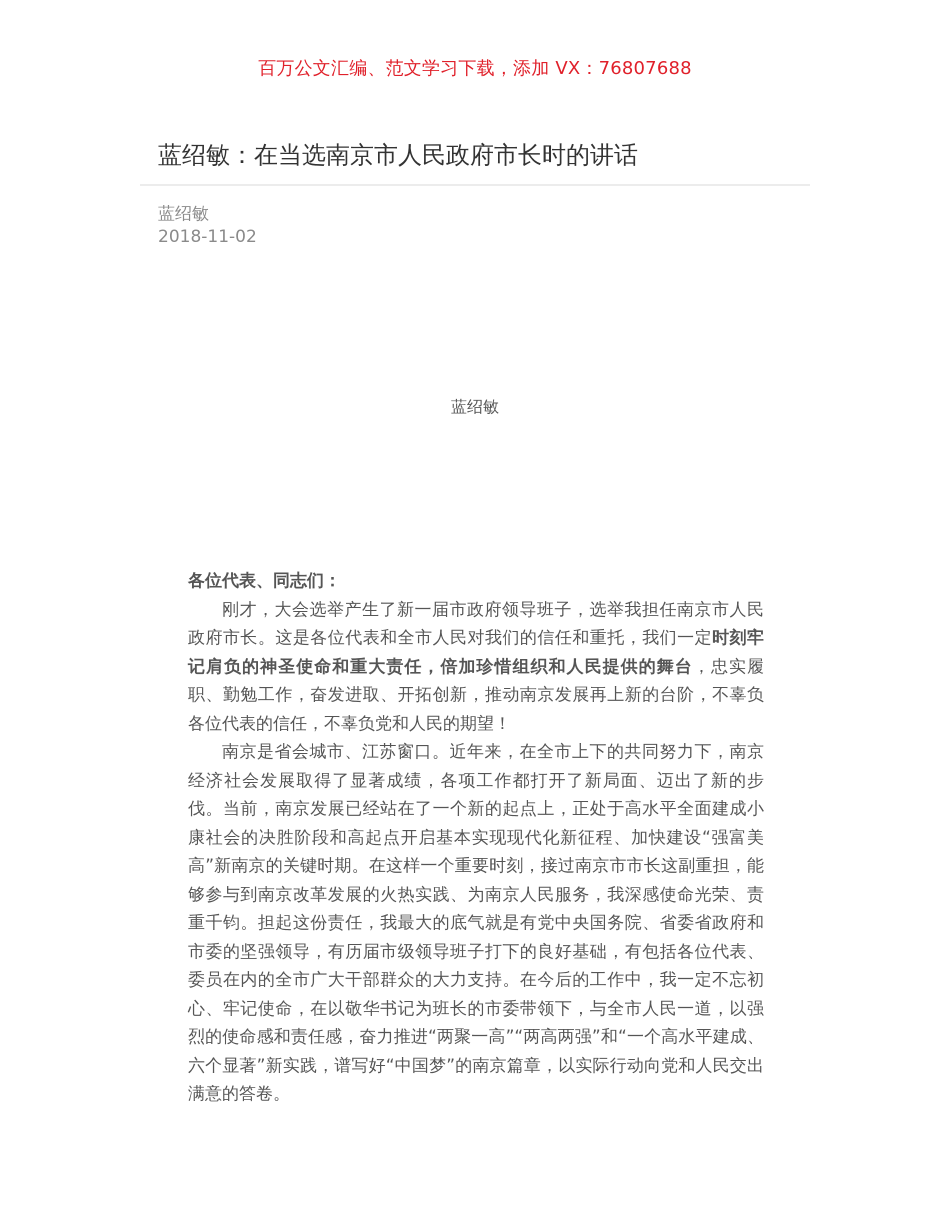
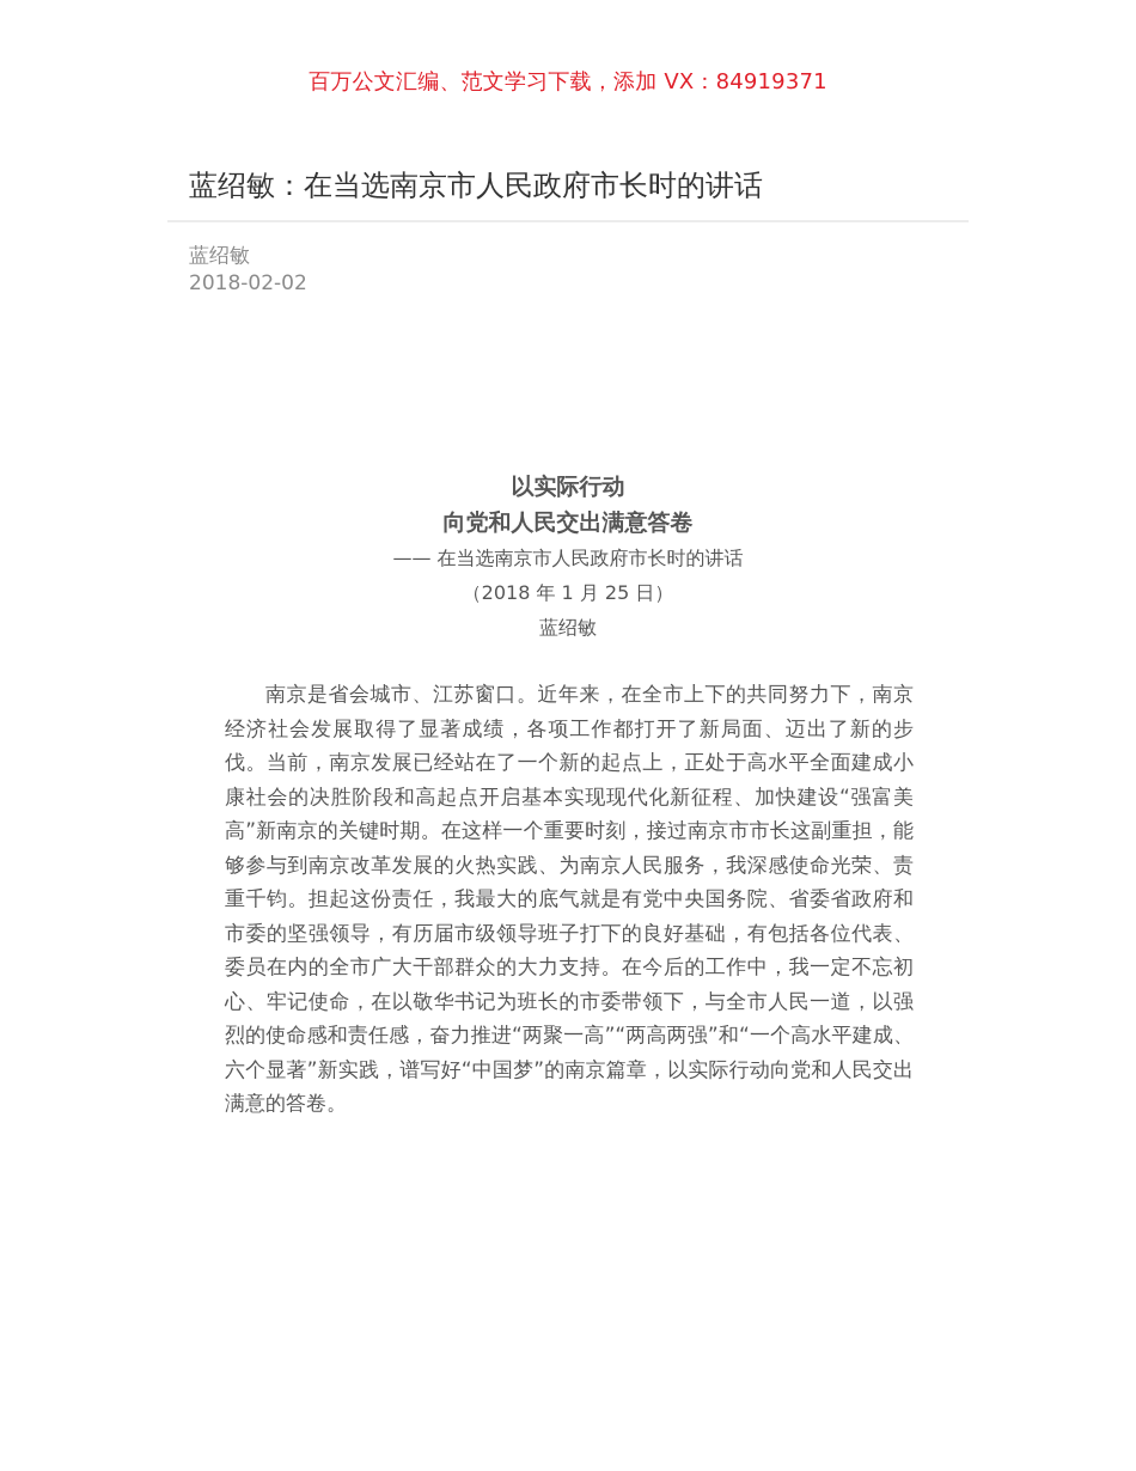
- 百万公文汇编、范文学习下载，添加 VX：76807688
+ 百万公文汇编、范文学习下载，添加 VX：84919371
  蓝绍敏：在当选南京市人民政府市长时的讲话
  蓝绍敏
- 2018-11-02
+ 2018-02-02
+ 以实际行动
+ 向党和人民交出满意答卷
+ —— 在当选南京市人民政府市长时的讲话
+ （2018 年 1 月 25 日）
  蓝绍敏
- 各位代表、同志们：
- 刚才，大会选举产生了新一届市政府领导班子，选举我担任南京市人民政府市长。这是各位代表和全市人民对我们的信任和重托，我们一定时刻牢记肩负的神圣使命和重大责任，倍加珍惜组织和人民提供的舞台，忠实履职、勤勉工作，奋发进取、开拓创新，推动南京发展再上新的台阶，不辜负各位代表的信任，不辜负党和人民的期望！
  南京是省会城市、江苏窗口。近年来，在全市上下的共同努力下，南京经济社会发展取得了显著成绩，各项工作都打开了新局面、迈出了新的步伐。当前，南京发展已经站在了一个新的起点上，正处于高水平全面建成小康社会的决胜阶段和高起点开启基本实现现代化新征程、加快建设“强富美高”新南京的关键时期。在这样一个重要时刻，接过南京市市长这副重担，能够参与到南京改革发展的火热实践、为南京人民服务，我深感使命光荣、责重千钧。担起这份责任，我最大的底气就是有党中央国务院、省委省政府和市委的坚强领导，有历届市级领导班子打下的良好基础，有包括各位代表、委员在内的全市广大干部群众的大力支持。在今后的工作中，我一定不忘初心、牢记使命，在以敬华书记为班长的市委带领下，与全市人民一道，以强烈的使命感和责任感，奋力推进“两聚一高”“两高两强”和“一个高水平建成、六个显著”新实践，谱写好“中国梦”的南京篇章，以实际行动向党和人民交出满意的答卷。
